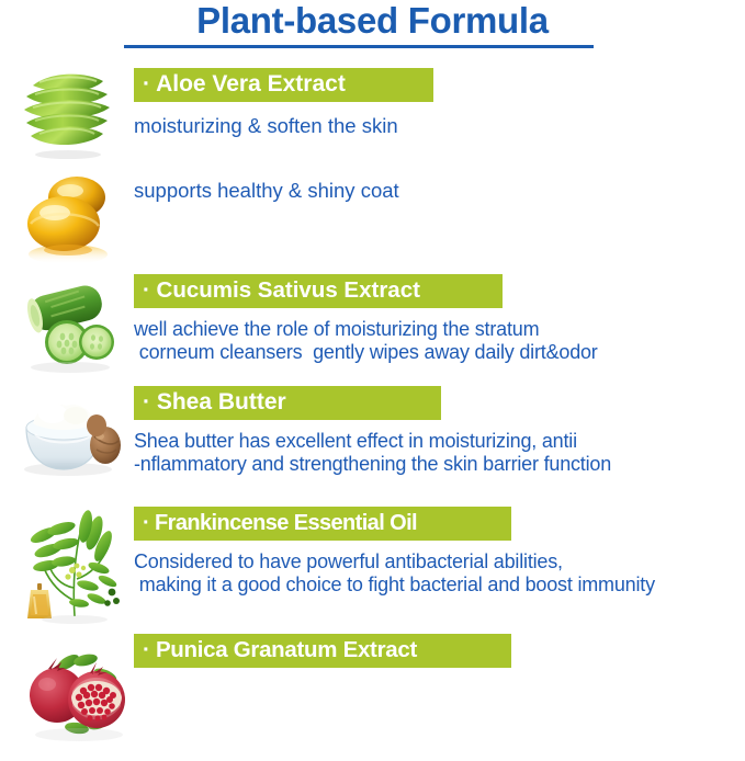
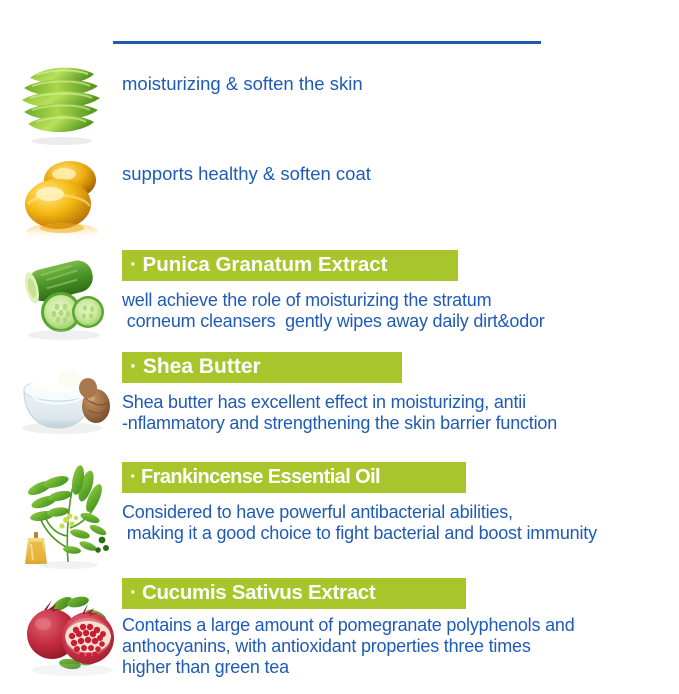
- Plant-based Formula
- · Aloe Vera Extract
  moisturizing & soften the skin
- supports healthy & shiny coat
+ supports healthy & soften coat
- · Cucumis Sativus Extract
+ · Punica Granatum Extract
  well achieve the role of moisturizing the stratum
  corneum cleansers gently wipes away daily dirt&odor
  · Shea Butter
  Shea butter has excellent effect in moisturizing, antii
  -nflammatory and strengthening the skin barrier function
  · Frankincense Essential Oil
  Considered to have powerful antibacterial abilities,
  making it a good choice to fight bacterial and boost immunity
- · Punica Granatum Extract
+ · Cucumis Sativus Extract
+ Contains a large amount of pomegranate polyphenols and
+ anthocyanins, with antioxidant properties three times
+ higher than green tea
